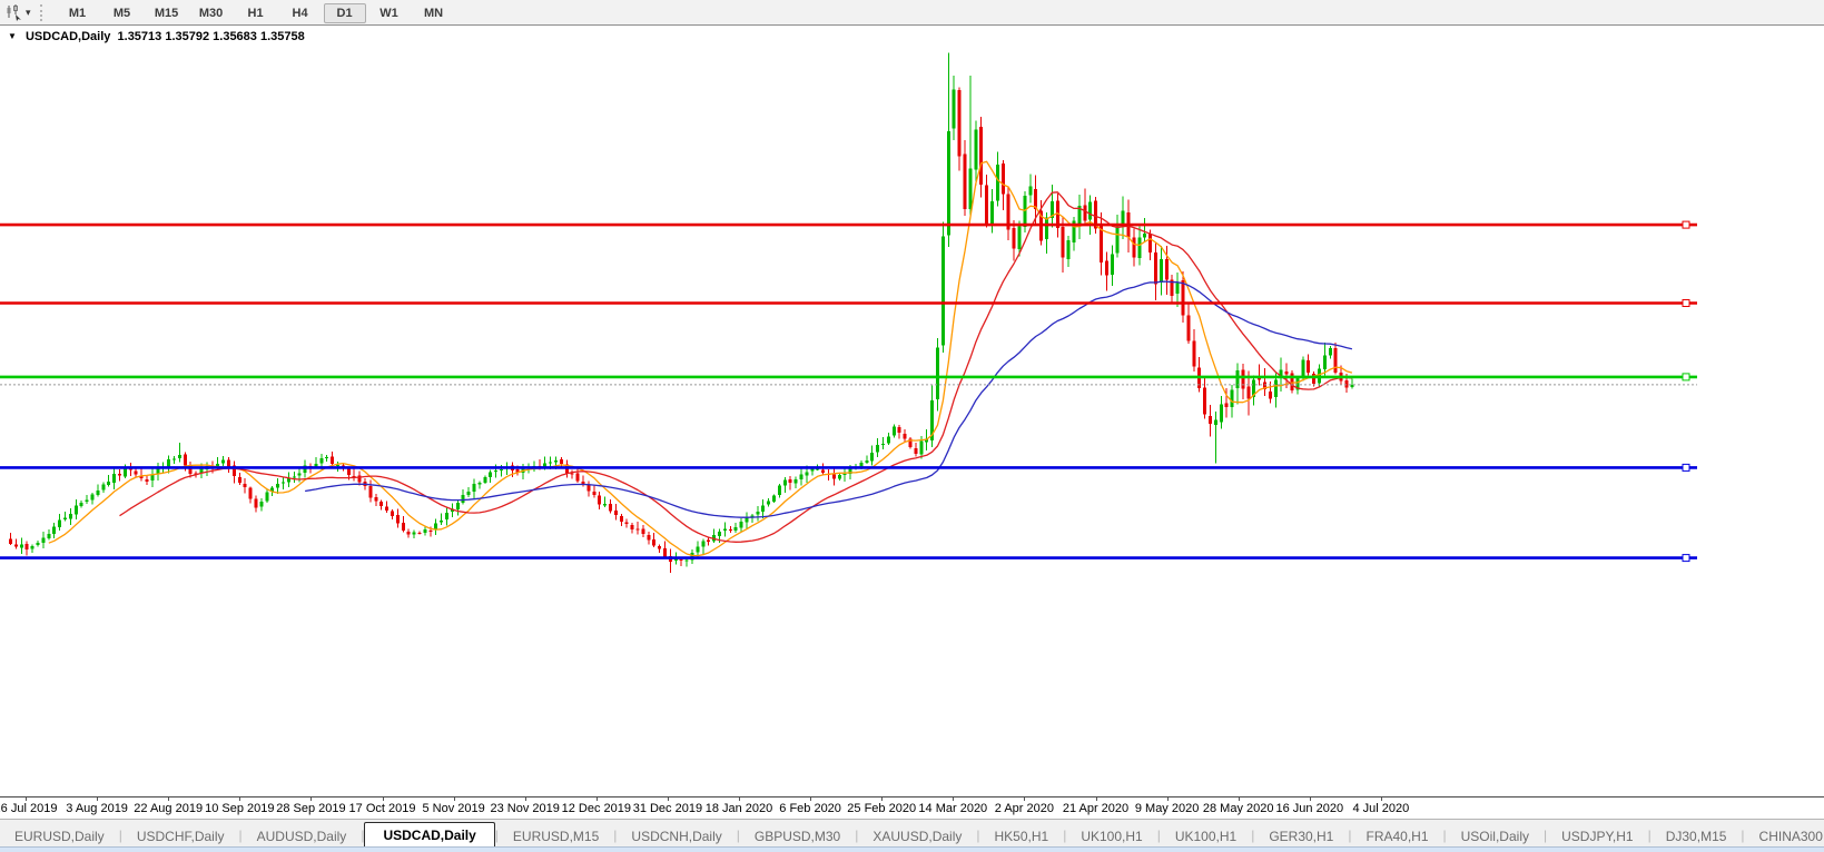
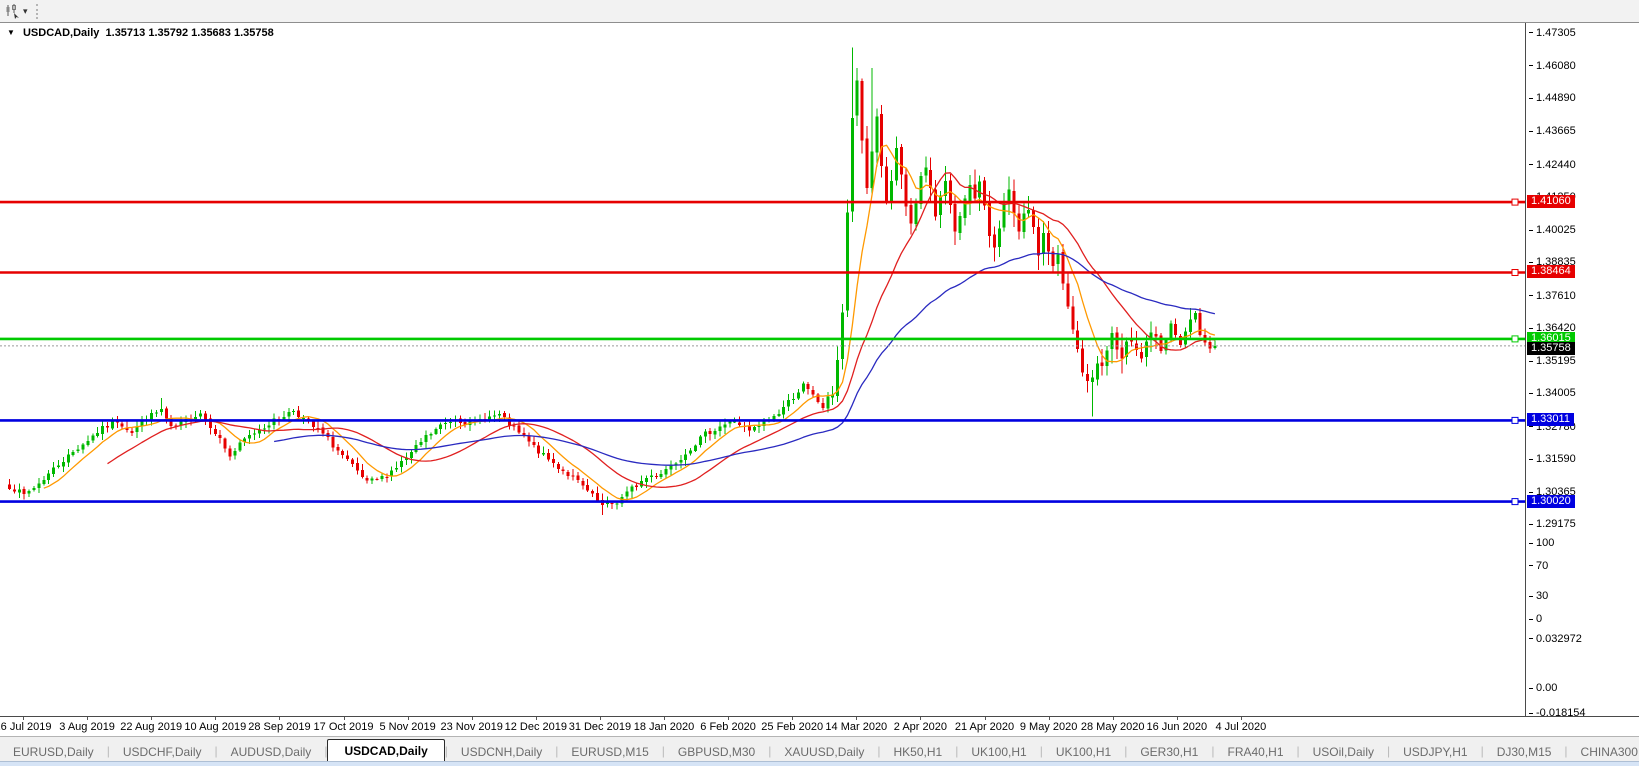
  ▾
- M1 M5 M15 M30 H1 H4 D1 W1 MN
  ▼ USDCAD,Daily 1.35713 1.35792 1.35683 1.35758
+ 1.47305
+ 1.46080
+ 1.44890
+ 1.43665
+ 1.42440
+ 1.40025
+ 1.38835
+ 1.37610
+ 1.36420
+ 1.35195
+ 1.34005
+ 1.32780
+ 1.31590
+ 1.30365
+ 1.29175
+ 100
+ 70
+ 30
+ 0
+ 0.032972
+ 0.00
+ -0.018154
+ 1.41060
+ 1.38464
+ 1.36015
+ 1.33011
+ 1.30020
+ 1.35758
  6 Jul 2019
  3 Aug 2019
  22 Aug 2019
- 10 Sep 2019
+ 10 Aug 2019
  28 Sep 2019
  17 Oct 2019
  5 Nov 2019
  23 Nov 2019
  12 Dec 2019
  31 Dec 2019
  18 Jan 2020
  6 Feb 2020
  25 Feb 2020
  14 Mar 2020
  2 Apr 2020
  21 Apr 2020
  9 May 2020
  28 May 2020
  16 Jun 2020
  4 Jul 2020
  EURUSD,Daily
  |
  USDCHF,Daily
  |
  AUDUSD,Daily
  |
  USDCAD,Daily
  |
- EURUSD,M15
+ USDCNH,Daily
  |
- USDCNH,Daily
+ EURUSD,M15
  |
  GBPUSD,M30
  |
  XAUUSD,Daily
  |
  HK50,H1
  |
  UK100,H1
  |
  UK100,H1
  |
  GER30,H1
  |
  FRA40,H1
  |
  USOil,Daily
  |
  USDJPY,H1
  |
  DJ30,M15
  |
  CHINA300
